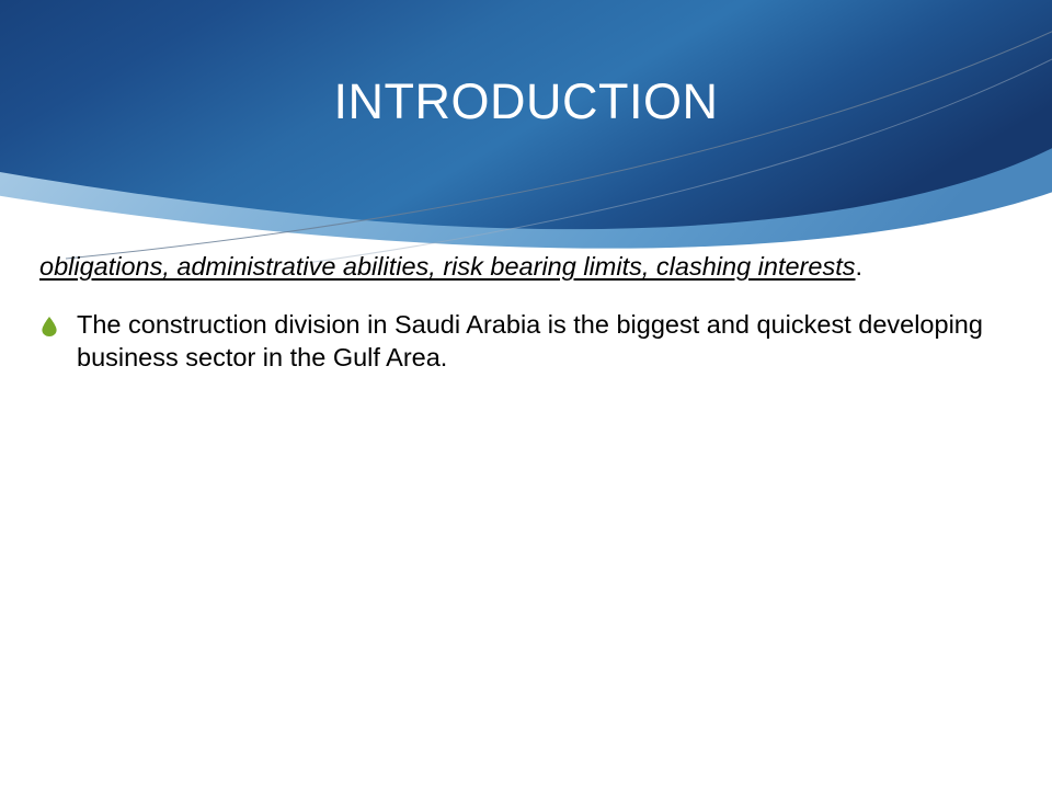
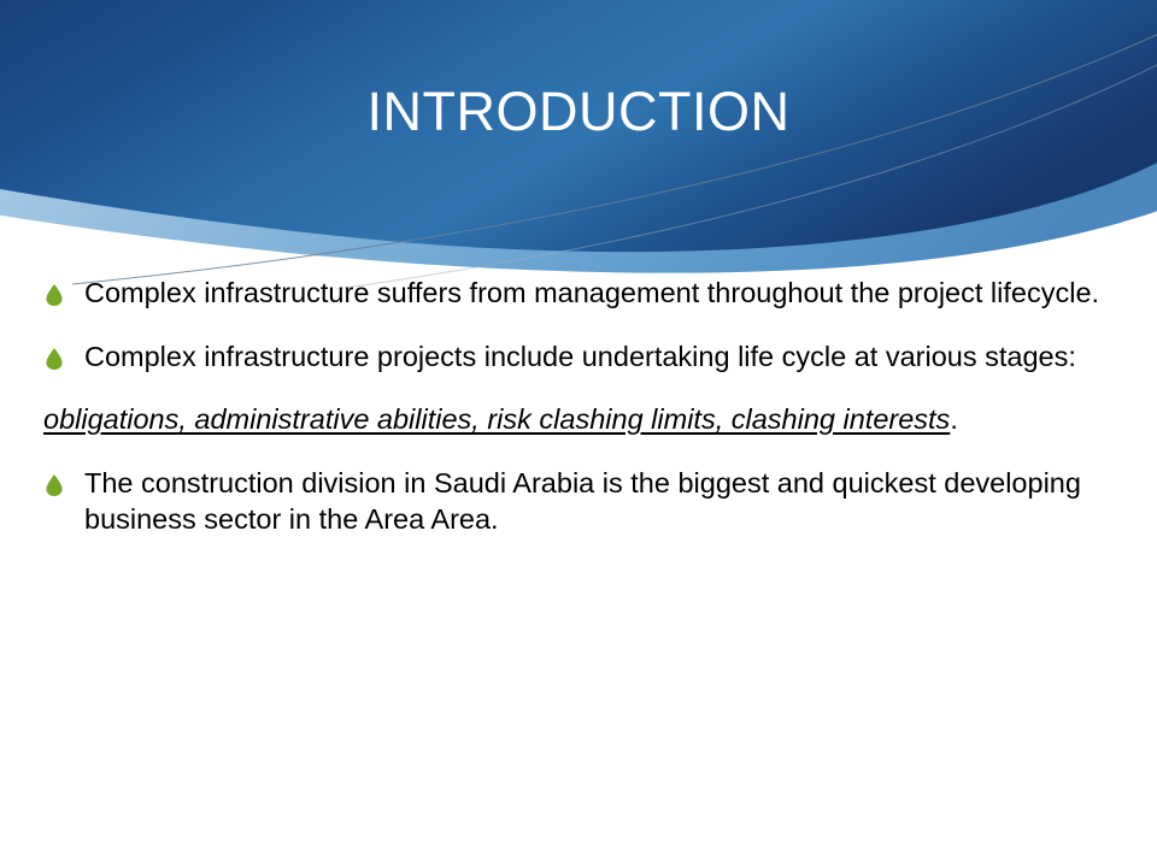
  INTRODUCTION
+ Complex infrastructure suffers from management throughout the project lifecycle.
+ Complex infrastructure projects include undertaking life cycle at various stages:
- obligations, administrative abilities, risk bearing limits, clashing interests.
+ obligations, administrative abilities, risk clashing limits, clashing interests.
- The construction division in Saudi Arabia is the biggest and quickest developing business sector in the Gulf Area.
+ The construction division in Saudi Arabia is the biggest and quickest developing business sector in the Area Area.
